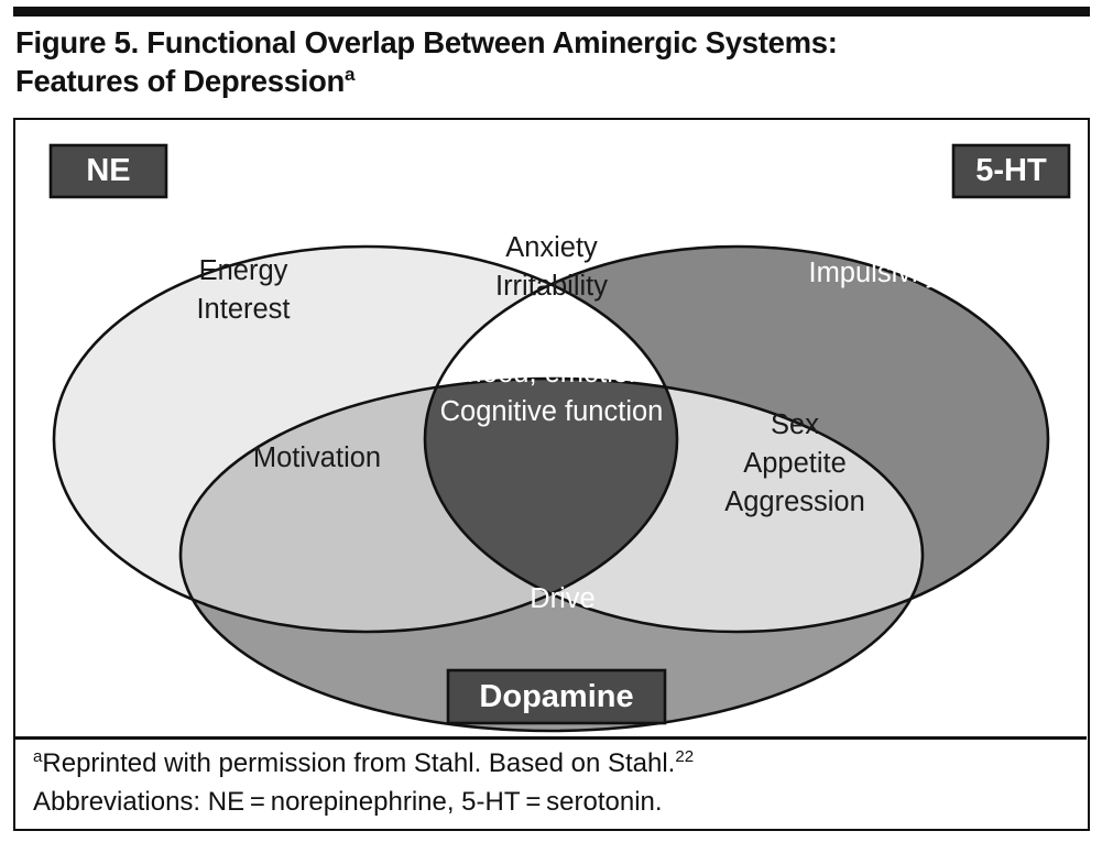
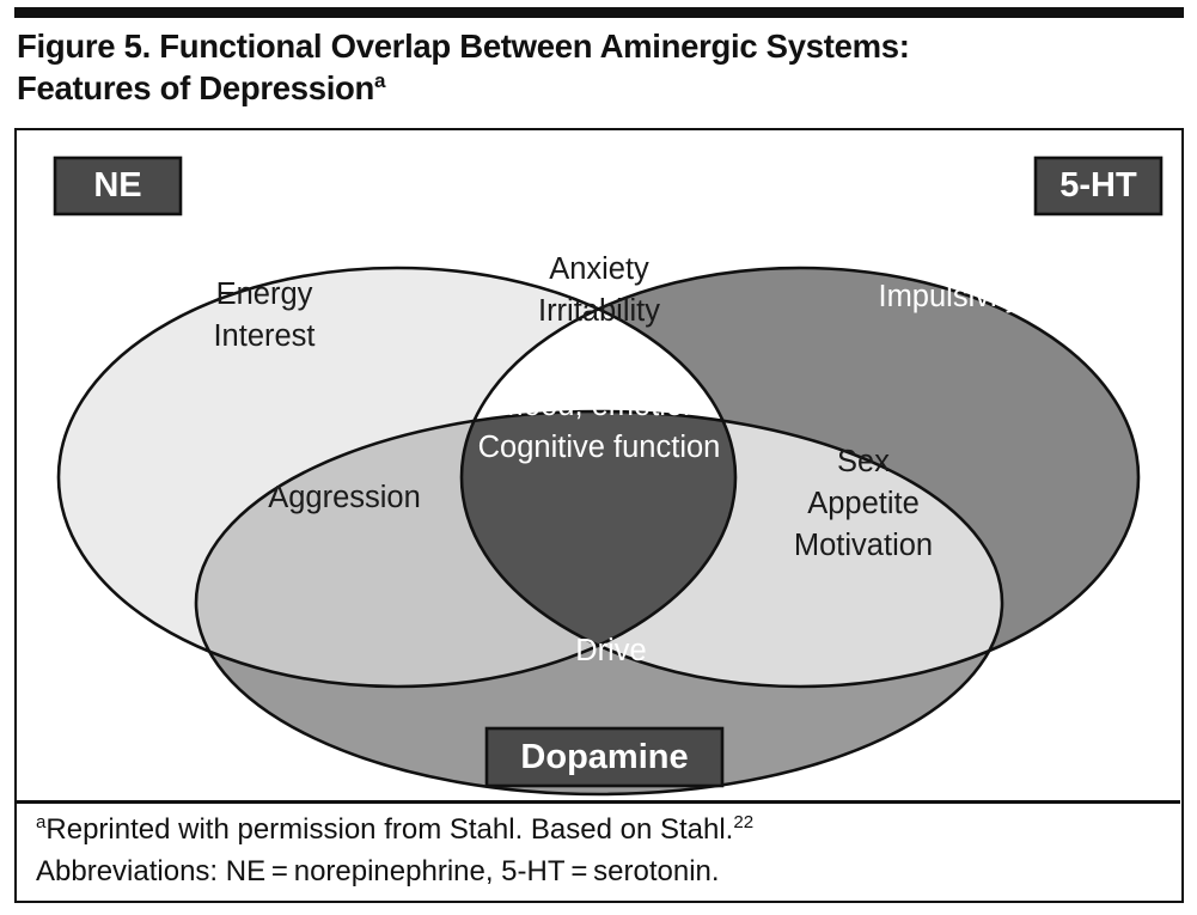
  Figure 5. Functional Overlap Between Aminergic Systems:
  Features of Depressiona
  Energy
  Interest
  Impulsivity
  Anxiety
  Irritability
  Mood, emotion
  Cognitive function
- Motivation
+ Aggression
  Sex
  Appetite
- Aggression
+ Motivation
  Drive
  NE
  5-HT
  Dopamine
  aReprinted with permission from Stahl. Based on Stahl.22
  Abbreviations: NE = norepinephrine, 5-HT = serotonin.
